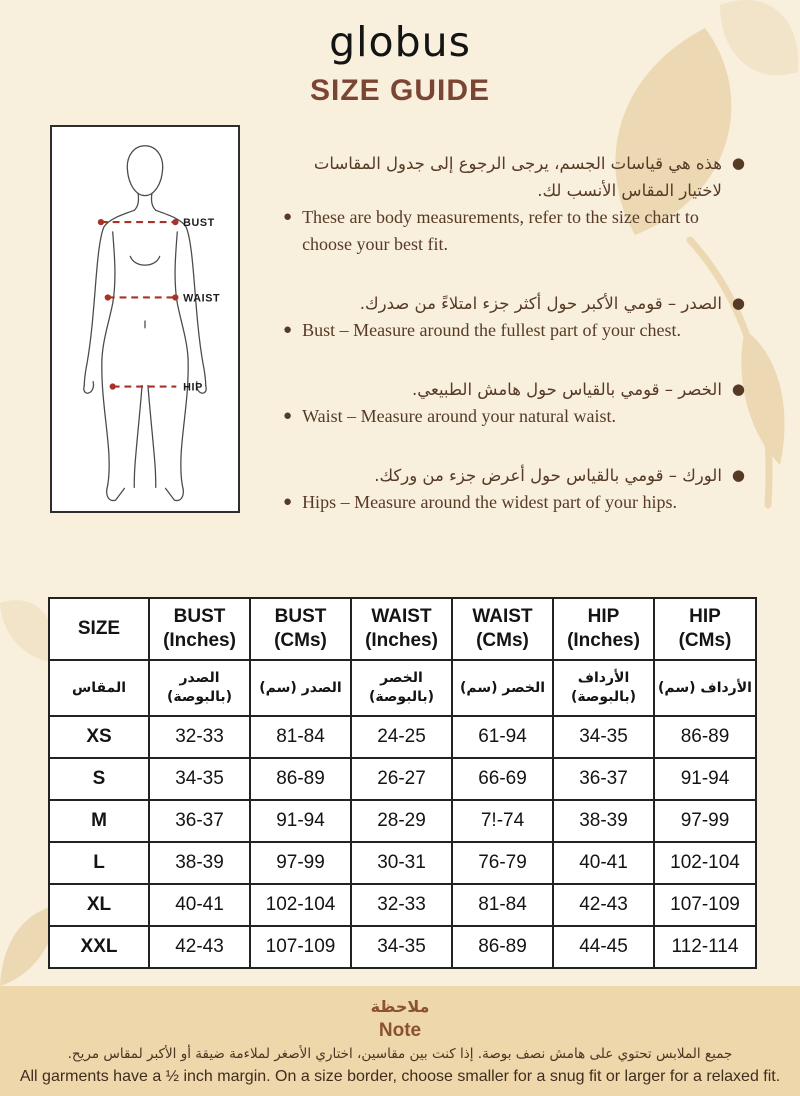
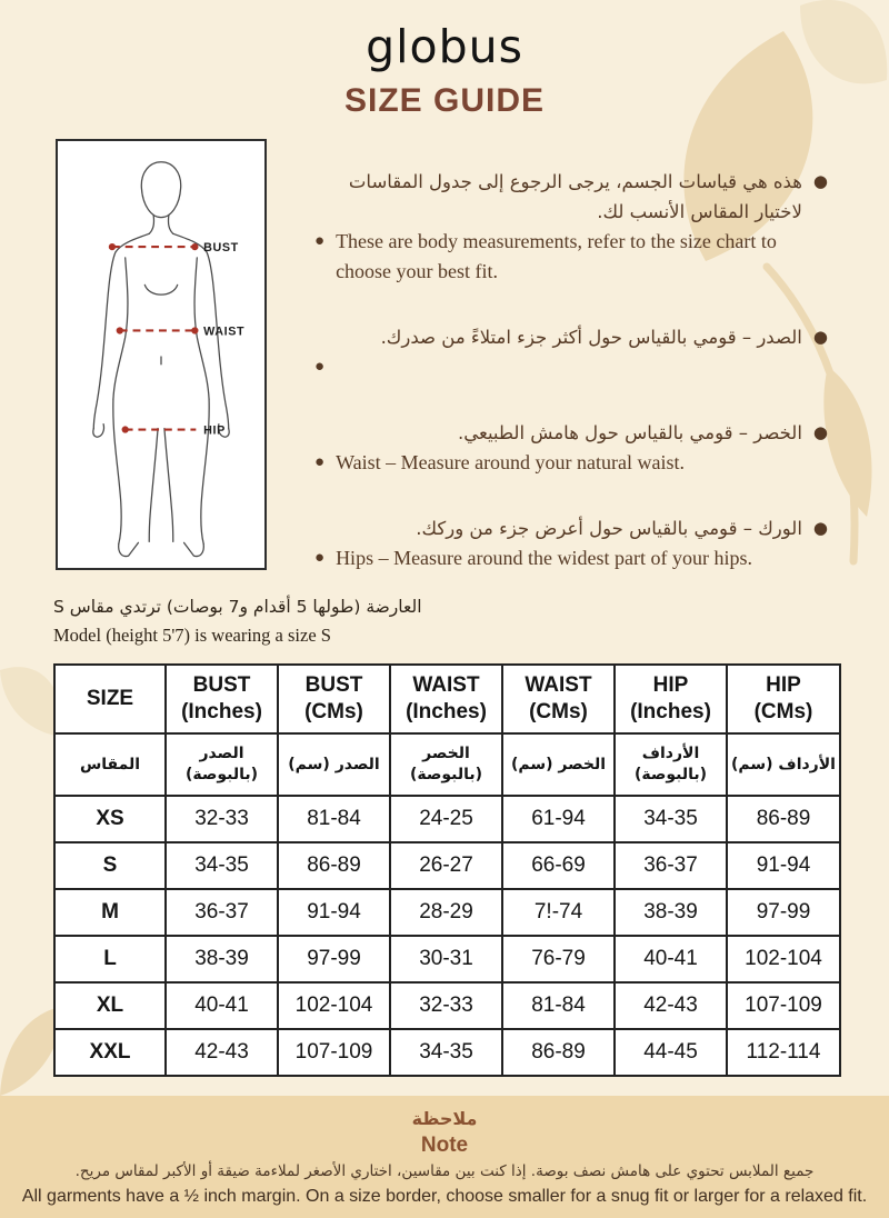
  globus
  SIZE GUIDE
  BUST
  WAIST
  HIP
  ●
  هذه هي قياسات الجسم، يرجى الرجوع إلى جدول المقاسات لاختيار المقاس الأنسب لك.
  ●
  These are body measurements, refer to the size chart to choose your best fit.
  ●
- الصدر – قومي الأكبر حول أكثر جزء امتلاءً من صدرك.
+ الصدر – قومي بالقياس حول أكثر جزء امتلاءً من صدرك.
  ●
- Bust – Measure around the fullest part of your chest.
  ●
  الخصر – قومي بالقياس حول هامش الطبيعي.
  ●
  Waist – Measure around your natural waist.
  ●
  الورك – قومي بالقياس حول أعرض جزء من وركك.
  ●
  Hips – Measure around the widest part of your hips.
+ العارضة (طولها 5 أقدام و7 بوصات) ترتدي مقاس S
+ Model (height 5'7) is wearing a size S
  SIZE	BUST(Inches)	BUST(CMs)	WAIST(Inches)	WAIST(CMs)	HIP(Inches)	HIP(CMs)
  المقاس	الصدر(بالبوصة)	الصدر (سم)	الخصر(بالبوصة)	الخصر (سم)	الأرداف(بالبوصة)	الأرداف (سم)
  XS	32-33	81-84	24-25	61-94	34-35	86-89
  S	34-35	86-89	26-27	66-69	36-37	91-94
  M	36-37	91-94	28-29	7!-74	38-39	97-99
  L	38-39	97-99	30-31	76-79	40-41	102-104
  XL	40-41	102-104	32-33	81-84	42-43	107-109
  XXL	42-43	107-109	34-35	86-89	44-45	112-114
  ملاحظة
  Note
  جميع الملابس تحتوي على هامش نصف بوصة. إذا كنت بين مقاسين، اختاري الأصغر لملاءمة ضيقة أو الأكبر لمقاس مريح.
  All garments have a ½ inch margin. On a size border, choose smaller for a snug fit or larger for a relaxed fit.
